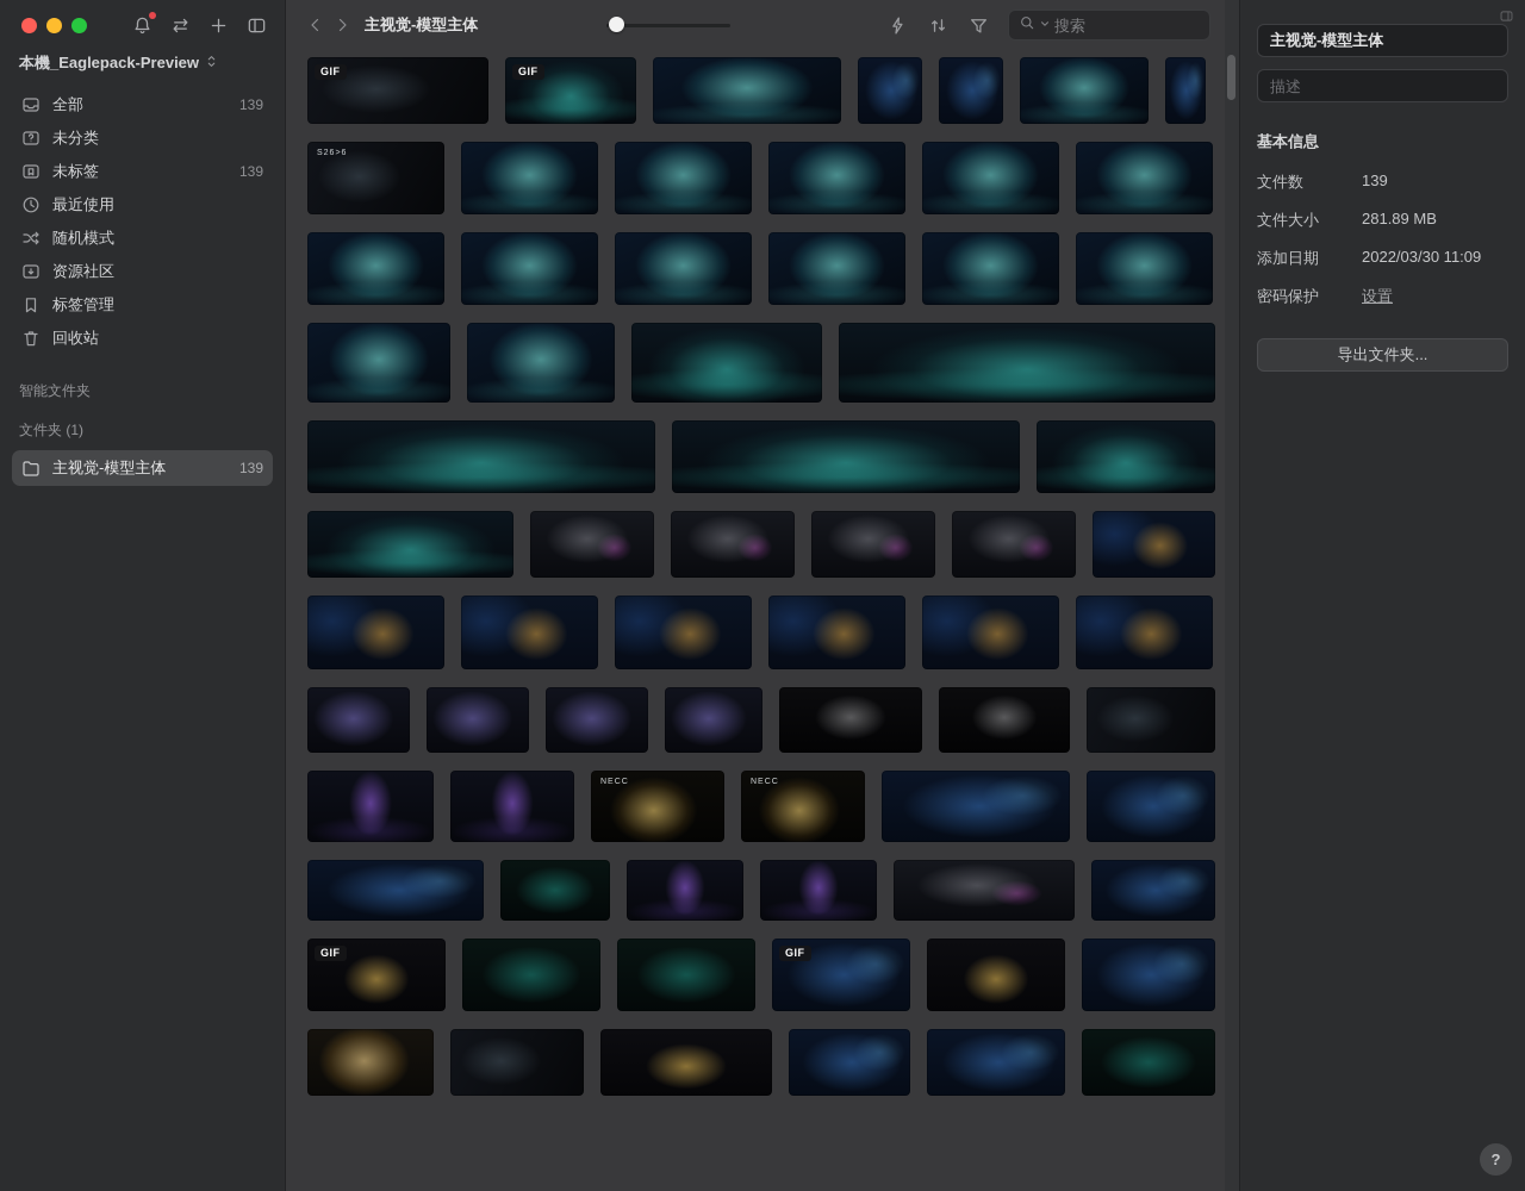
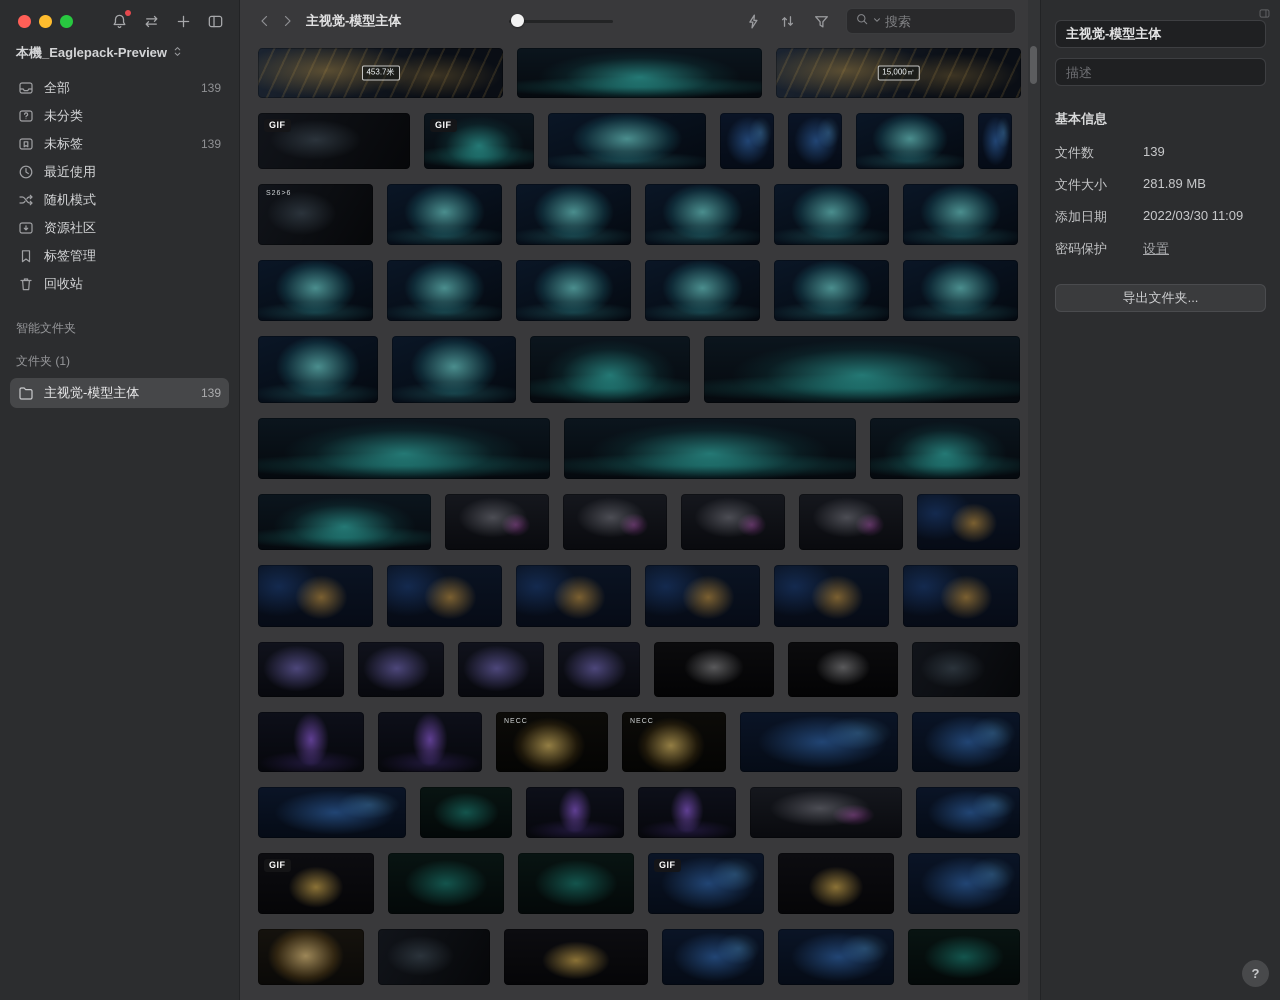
  本機_Eaglepack-Preview
  全部
  139
  未分类
  未标签
  139
  最近使用
  随机模式
  资源社区
  标签管理
  回收站
  智能文件夹
  文件夹 (1)
  主视觉-模型主体
  139
  主视觉-模型主体
  搜索
+ 453.7米
+ 15,000㎡
  GIF
  GIF
  GIF
  GIF
  主视觉-模型主体 描述
  基本信息
  文件数
  139
  文件大小
  281.89 MB
  添加日期
  2022/03/30 11:09
  密码保护
  设置
  导出文件夹...
  ?
